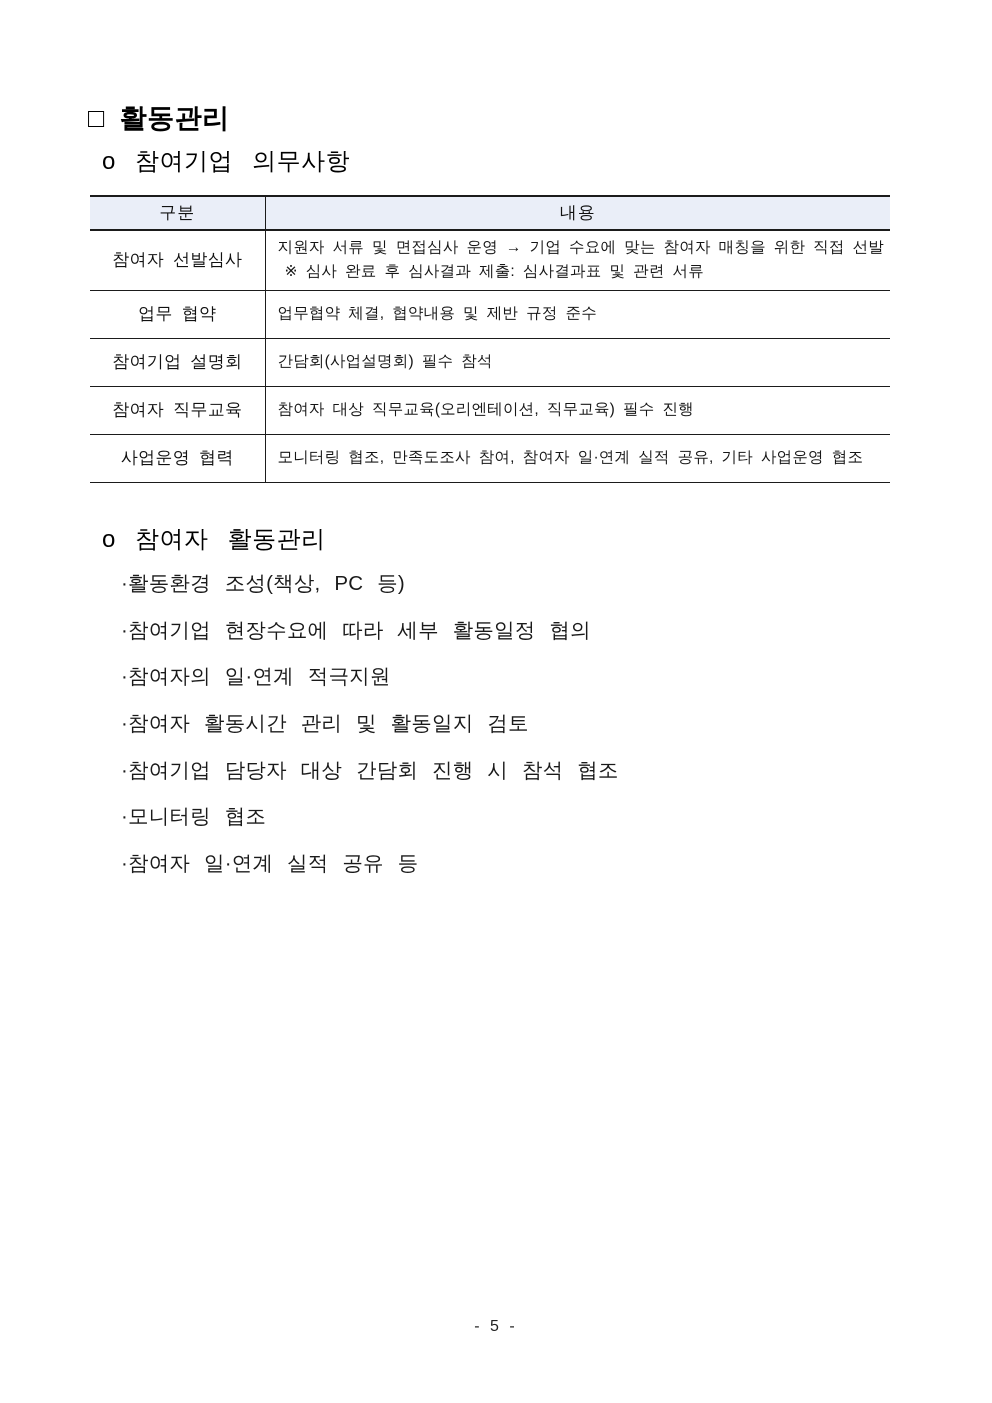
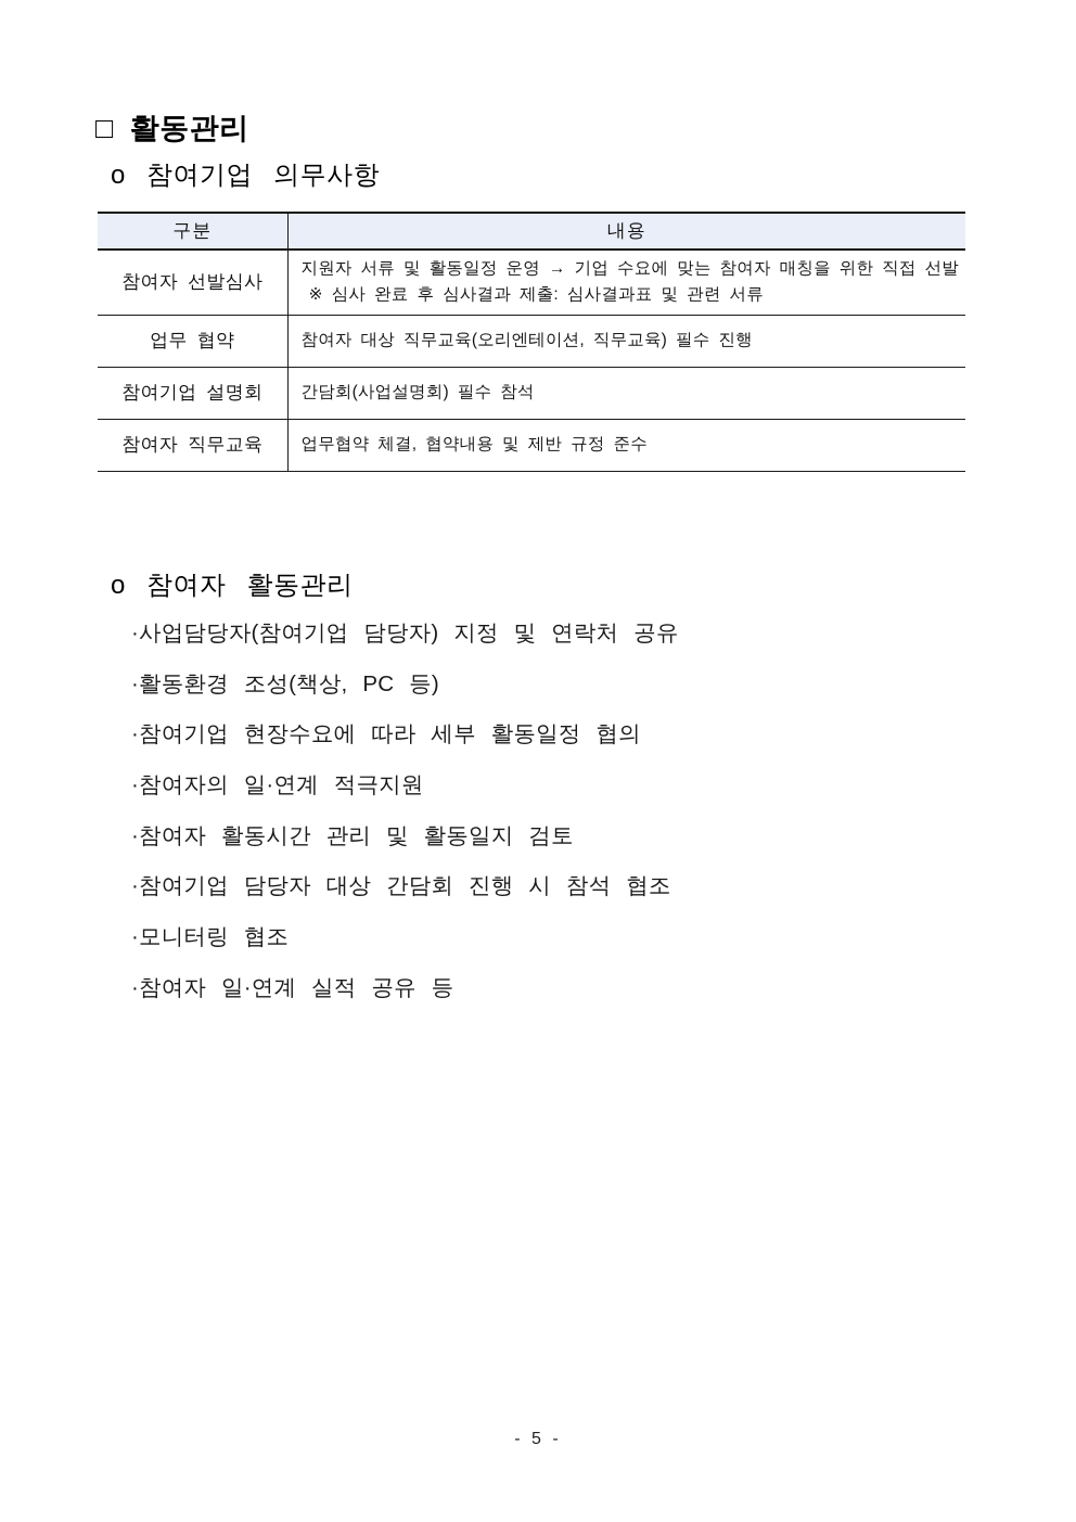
  □ 활동관리
  o 참여기업 의무사항
  구분	내용
- 참여자 선발심사	지원자 서류 및 면접심사 운영 → 기업 수요에 맞는 참여자 매칭을 위한 직접 선발 ※ 심사 완료 후 심사결과 제출: 심사결과표 및 관련 서류
+ 참여자 선발심사	지원자 서류 및 활동일정 운영 → 기업 수요에 맞는 참여자 매칭을 위한 직접 선발 ※ 심사 완료 후 심사결과 제출: 심사결과표 및 관련 서류
- 업무 협약	업무협약 체결, 협약내용 및 제반 규정 준수
+ 업무 협약	참여자 대상 직무교육(오리엔테이션, 직무교육) 필수 진행
  참여기업 설명회	간담회(사업설명회) 필수 참석
- 참여자 직무교육	참여자 대상 직무교육(오리엔테이션, 직무교육) 필수 진행
+ 참여자 직무교육	업무협약 체결, 협약내용 및 제반 규정 준수
- 사업운영 협력	모니터링 협조, 만족도조사 참여, 참여자 일·연계 실적 공유, 기타 사업운영 협조
  o 참여자 활동관리
+ ·사업담당자(참여기업 담당자) 지정 및 연락처 공유
  ·활동환경 조성(책상, PC 등)
  ·참여기업 현장수요에 따라 세부 활동일정 협의
  ·참여자의 일·연계 적극지원
  ·참여자 활동시간 관리 및 활동일지 검토
  ·참여기업 담당자 대상 간담회 진행 시 참석 협조
  ·모니터링 협조
  ·참여자 일·연계 실적 공유 등
  - 5 -
